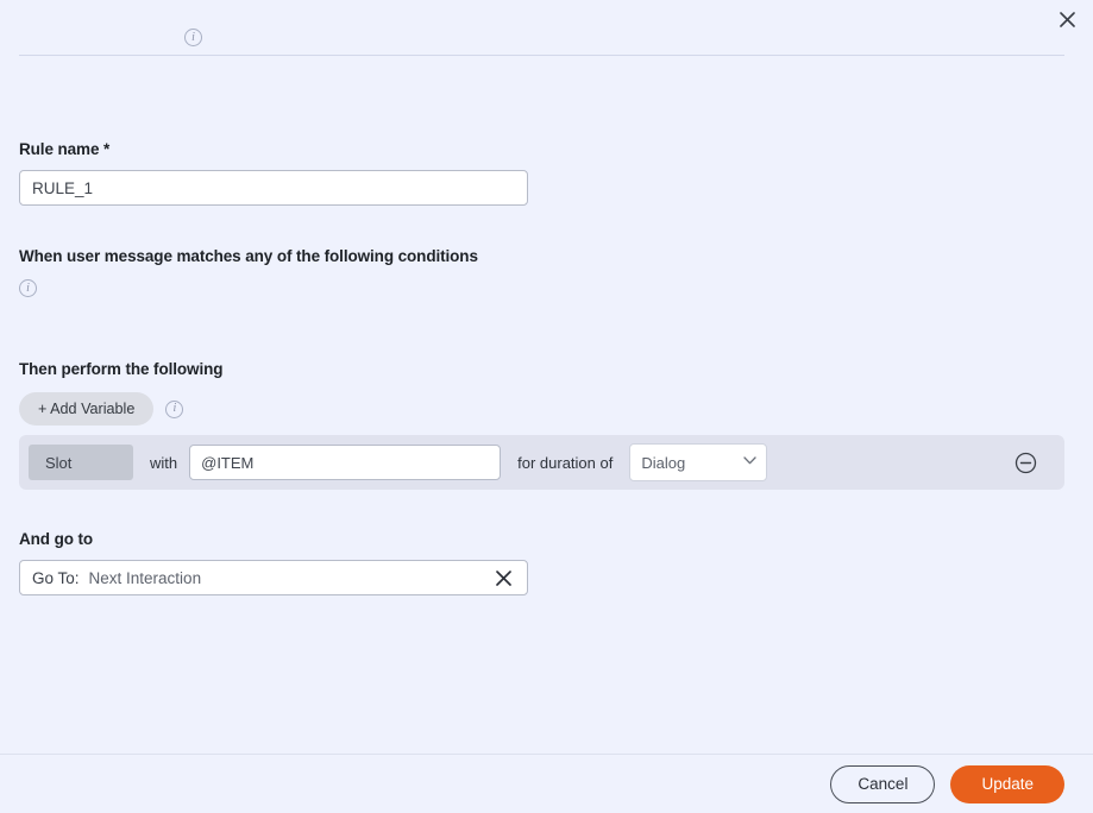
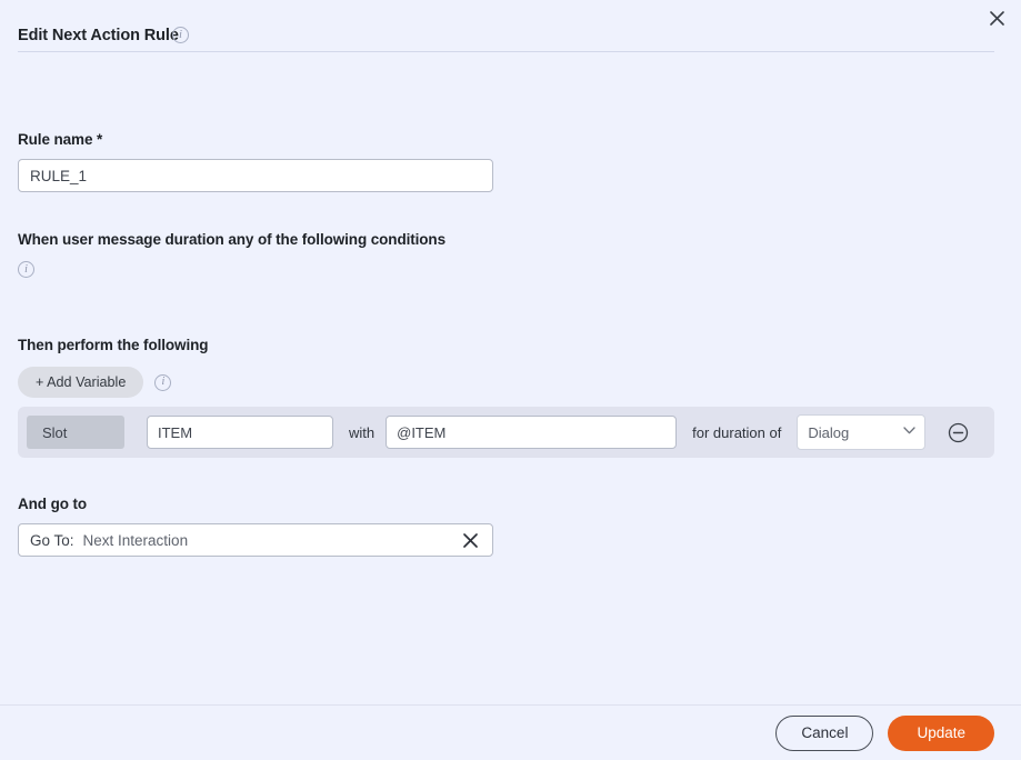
+ Edit Next Action Rule
  i
  Rule name *
  RULE_1
- When user message matches any of the following conditions
+ When user message duration any of the following conditions
  i
  Then perform the following
  + Add Variable
  i
  Slot
+ ITEM
  with
  @ITEM
  for duration of
  Dialog
  And go to
  Go To:
  Next Interaction
  Cancel
  Update
